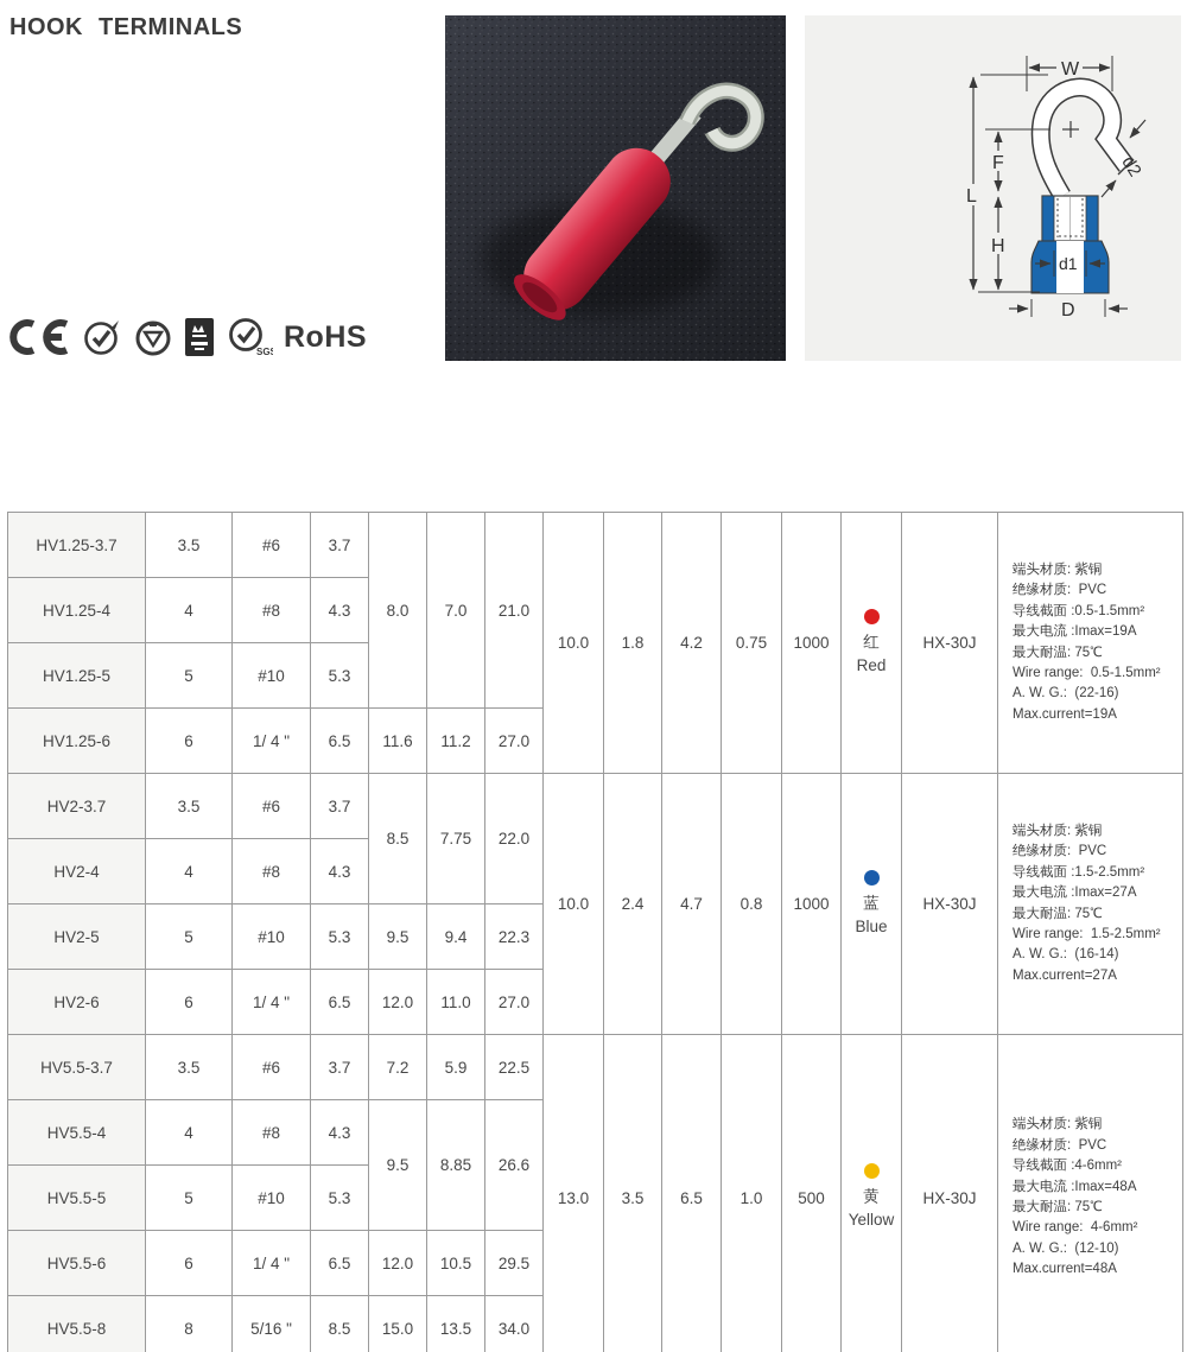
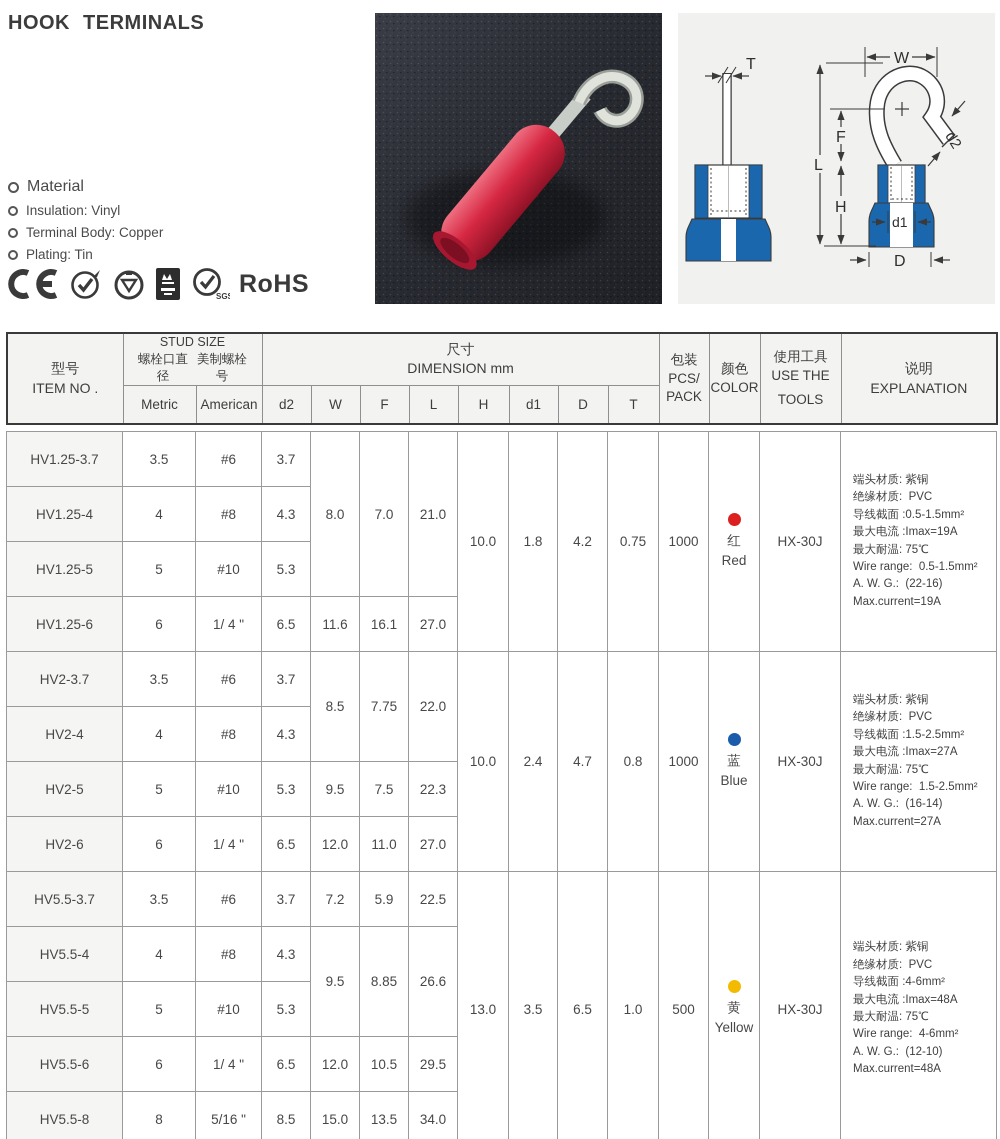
  HOOK TERMINALS
+ Material
+ Insulation: Vinyl
+ Terminal Body: Copper
+ Plating: Tin
  RoHS
+ T
  W
  L
  F
  H
  d1
  D
+ 型号 ITEM NO .	STUD SIZE 螺栓口直径 美制螺栓号	尺寸 DIMENSION mm	包装 PCS/ PACK	颜色 COLOR	使用工具 USE THE TOOLS	说明 EXPLANATION
+ Metric	American	d2	W	F	L	H	d1	D	T
  HV1.25-3.7	3.5	#6	3.7	8.0	7.0	21.0	10.0	1.8	4.2	0.75	1000	红 Red	HX-30J	端头材质: 紫铜 绝缘材质: PVC 导线截面 :0.5-1.5mm² 最大电流 :Imax=19A 最大耐温: 75℃ Wire range: 0.5-1.5mm² A. W. G.: (22-16) Max.current=19A
  HV1.25-4	4	#8	4.3
  HV1.25-5	5	#10	5.3
- HV1.25-6	6	1/ 4 "	6.5	11.6	11.2	27.0
+ HV1.25-6	6	1/ 4 "	6.5	11.6	16.1	27.0
  HV2-3.7	3.5	#6	3.7	8.5	7.75	22.0	10.0	2.4	4.7	0.8	1000	蓝 Blue	HX-30J	端头材质: 紫铜 绝缘材质: PVC 导线截面 :1.5-2.5mm² 最大电流 :Imax=27A 最大耐温: 75℃ Wire range: 1.5-2.5mm² A. W. G.: (16-14) Max.current=27A
  HV2-4	4	#8	4.3
- HV2-5	5	#10	5.3	9.5	9.4	22.3
+ HV2-5	5	#10	5.3	9.5	7.5	22.3
  HV2-6	6	1/ 4 "	6.5	12.0	11.0	27.0
  HV5.5-3.7	3.5	#6	3.7	7.2	5.9	22.5	13.0	3.5	6.5	1.0	500	黄 Yellow	HX-30J	端头材质: 紫铜 绝缘材质: PVC 导线截面 :4-6mm² 最大电流 :Imax=48A 最大耐温: 75℃ Wire range: 4-6mm² A. W. G.: (12-10) Max.current=48A
  HV5.5-4	4	#8	4.3	9.5	8.85	26.6
  HV5.5-5	5	#10	5.3
  HV5.5-6	6	1/ 4 "	6.5	12.0	10.5	29.5
  HV5.5-8	8	5/16 "	8.5	15.0	13.5	34.0
